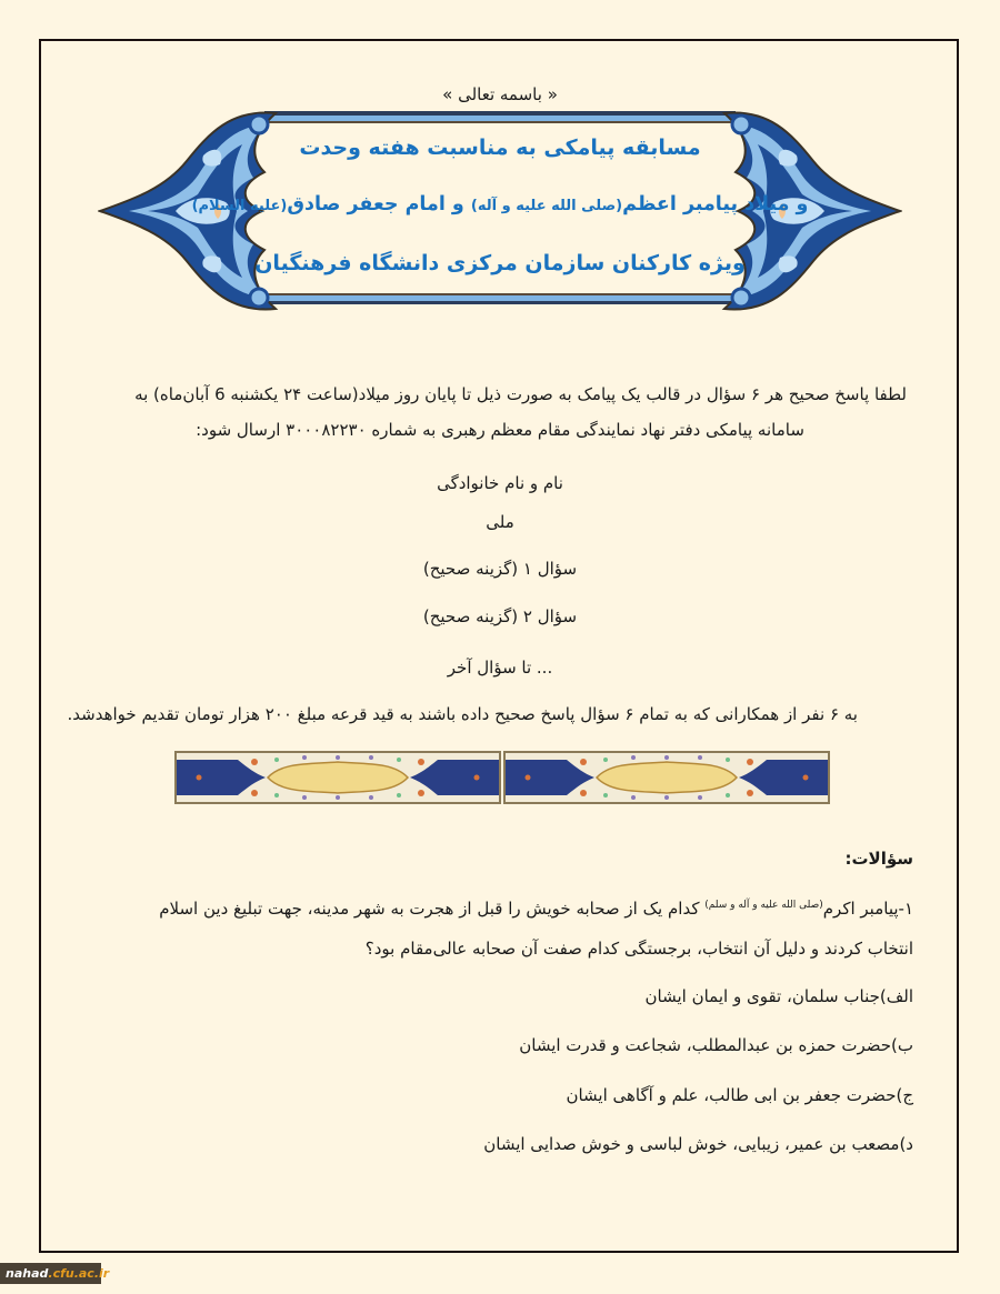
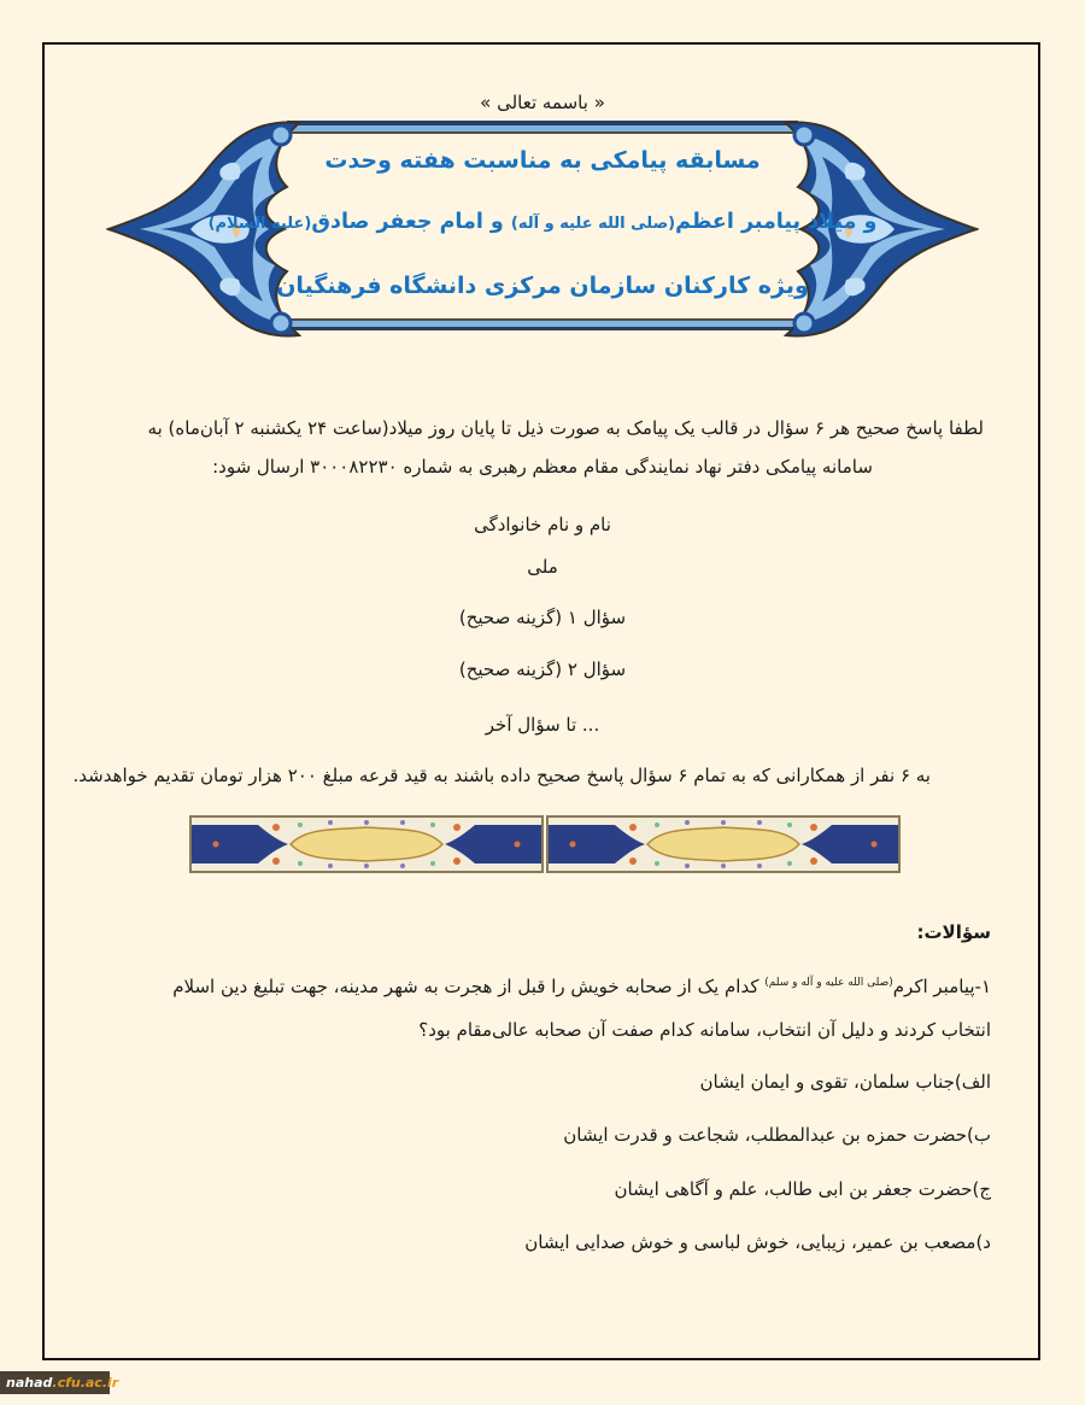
  « باسمه تعالی »
  مسابقه پیامکی به مناسبت هفته وحدت
  و میلاد پیامبر اعظم(صلی الله علیه و آله) و امام جعفر صادق(علیه السلام)
  ویژه کارکنان سازمان مرکزی دانشگاه فرهنگیان
- لطفا پاسخ صحیح هر ۶ سؤال در قالب یک پیامک به صورت ذیل تا پایان روز میلاد(ساعت ۲۴ یکشنبه 6 آبان‌ماه) به
+ لطفا پاسخ صحیح هر ۶ سؤال در قالب یک پیامک به صورت ذیل تا پایان روز میلاد(ساعت ۲۴ یکشنبه ۲ آبان‌ماه) به
  سامانه پیامکی دفتر نهاد نمایندگی مقام معظم رهبری به شماره ۳۰۰۰۸۲۲۳۰ ارسال شود:
  نام و نام خانوادگی
  ملی
  سؤال ۱ (گزینه صحیح)
  سؤال ۲ (گزینه صحیح)
  ... تا سؤال آخر
  به ۶ نفر از همکارانی که به تمام ۶ سؤال پاسخ صحیح داده باشند به قید قرعه مبلغ ۲۰۰ هزار تومان تقدیم خواهدشد.
  سؤالات:
  ۱-پیامبر اکرم(صلی الله علیه و آله و سلم) کدام یک از صحابه خویش را قبل از هجرت به شهر مدینه، جهت تبلیغ دین اسلام
- انتخاب کردند و دلیل آن انتخاب، برجستگی کدام صفت آن صحابه عالی‌مقام بود؟
+ انتخاب کردند و دلیل آن انتخاب، سامانه کدام صفت آن صحابه عالی‌مقام بود؟
  الف)جناب سلمان، تقوی و ایمان ایشان
  ب)حضرت حمزه بن عبدالمطلب، شجاعت و قدرت ایشان
  ج)حضرت جعفر بن ابی طالب، علم و آگاهی ایشان
  د)مصعب بن عمیر، زیبایی، خوش لباسی و خوش صدایی ایشان
  nahad.cfu.ac.ir
